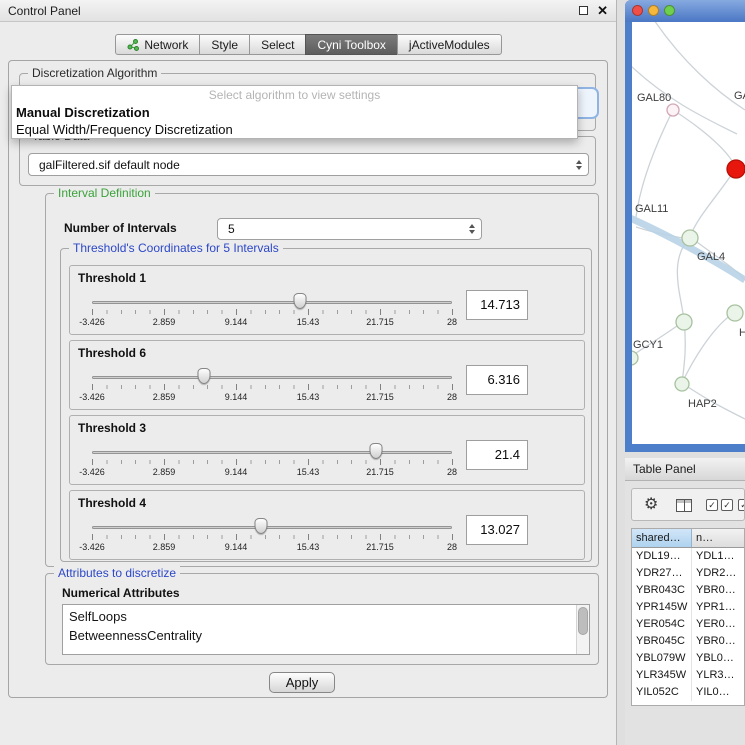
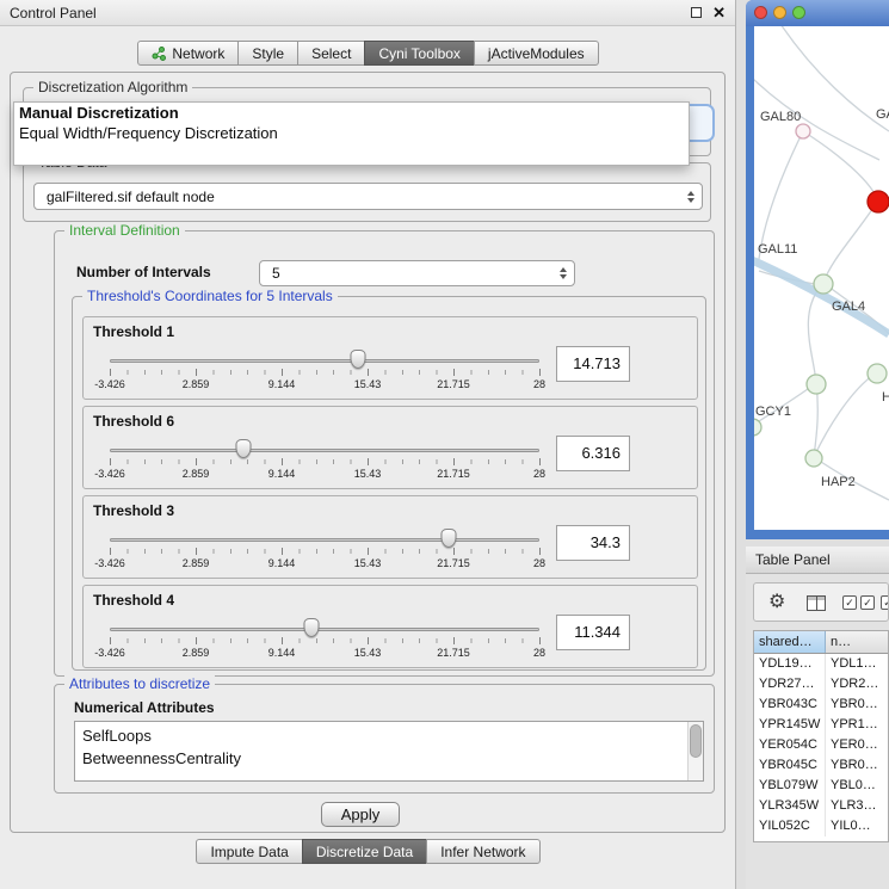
  Control Panel
  ✕
  Network
  Style
  Select
  Cyni Toolbox
  jActiveModules
  Discretization Algorithm
- Select algorithm to view settings
  Manual Discretization
  Equal Width/Frequency Discretization
  galFiltered.sif default node
  Interval Definition
  Number of Intervals
  5
  Threshold's Coordinates for 5 Intervals
  Threshold 1
  -3.426
  2.859
  9.144
  15.43
  21.715
  28
  14.713
  Threshold 6
  -3.426
  2.859
  9.144
  15.43
  21.715
  28
  6.316
  Threshold 3
  -3.426
  2.859
  9.144
  15.43
  21.715
  28
- 21.4
+ 34.3
  Threshold 4
  -3.426
  2.859
  9.144
  15.43
  21.715
  28
- 13.027
+ 11.344
  Attributes to discretize
  Numerical Attributes
  SelfLoops
  BetweennessCentrality
  Apply
+ Impute Data
+ Discretize Data
+ Infer Network
  GAL80
  GAL11
  GAL4
  GCY1
  H
  HAP2
  Table Panel
  ⚙
  ✓
  ✓
  ✓
  shared…
  n…
  YDL19…
  YDL1…
  YDR27…
  YDR2…
  YBR043C
  YBR0…
  YPR145W
  YPR1…
  YER054C
  YER0…
  YBR045C
  YBR0…
  YBL079W
  YBL0…
  YLR345W
  YLR3…
  YIL052C
  YIL0…
